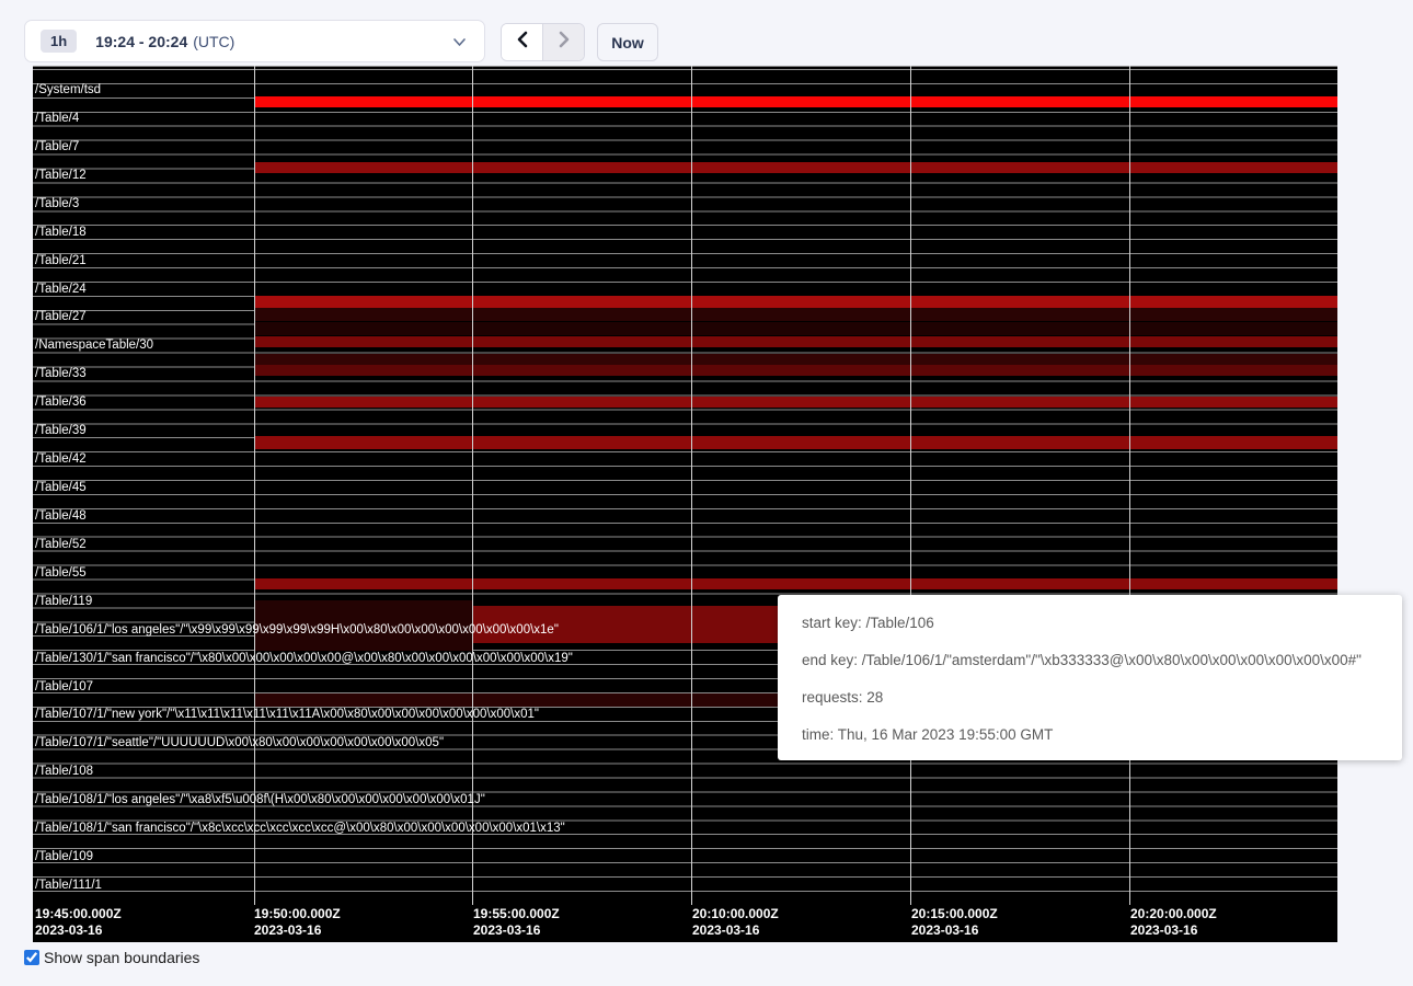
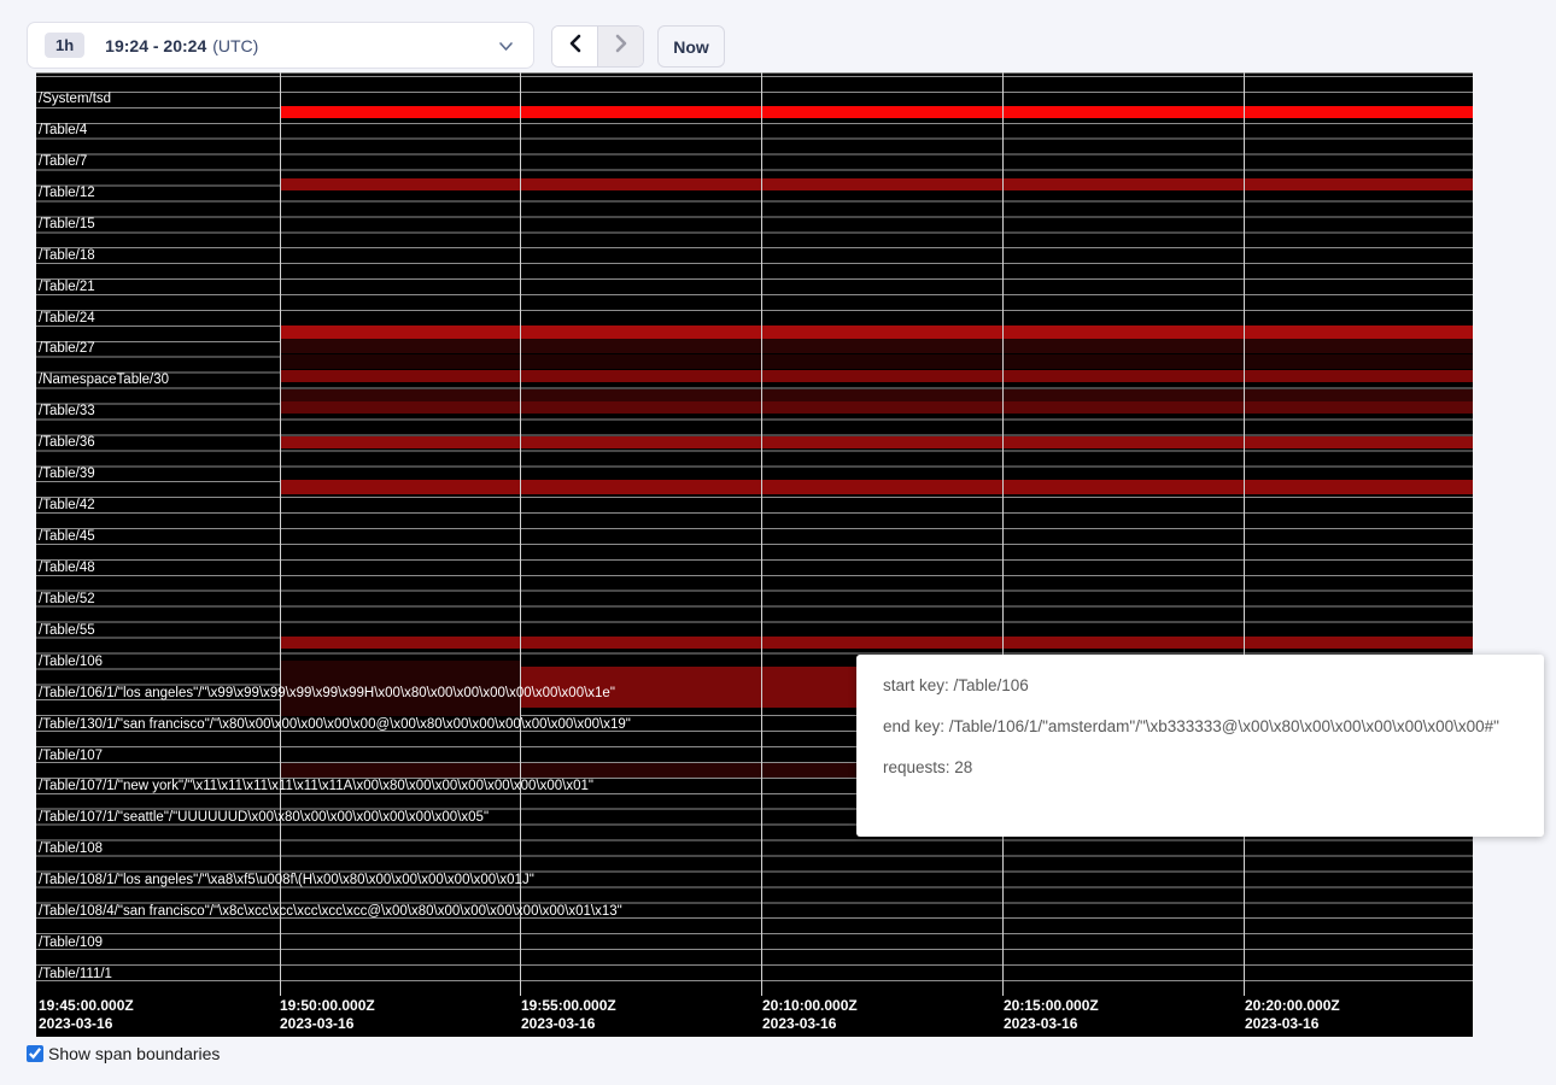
  1h
  19:24 - 20:24
  (UTC)
  Now
  /System/tsd
  /Table/4
  /Table/7
  /Table/12
- /Table/3
+ /Table/15
  /Table/18
  /Table/21
  /Table/24
  /Table/27
  /NamespaceTable/30
  /Table/33
  /Table/36
  /Table/39
  /Table/42
  /Table/45
  /Table/48
  /Table/52
  /Table/55
- /Table/119
+ /Table/106
  /Table/106/1/"los angeles"/"\x99\x99\x99\x99\x99\x99H\x00\x80\x00\x00\x00\x00\x00\x00\x1e"
  /Table/130/1/"san francisco"/"\x80\x00\x00\x00\x00\x00@\x00\x80\x00\x00\x00\x00\x00\x00\x19"
  /Table/107
  /Table/107/1/"new york"/"\x11\x11\x11\x11\x11\x11A\x00\x80\x00\x00\x00\x00\x00\x00\x01"
  /Table/107/1/"seattle"/"UUUUUUD\x00\x80\x00\x00\x00\x00\x00\x00\x05"
  /Table/108
  /Table/108/1/"los angeles"/"\xa8\xf5\u008f\(H\x00\x80\x00\x00\x00\x00\x00\x01J"
- /Table/108/1/"san francisco"/"\x8c\xcc\xcc\xcc\xcc\xcc@\x00\x80\x00\x00\x00\x00\x00\x01\x13"
+ /Table/108/4/"san francisco"/"\x8c\xcc\xcc\xcc\xcc\xcc@\x00\x80\x00\x00\x00\x00\x00\x01\x13"
  /Table/109
  /Table/111/1
  19:45:00.000Z
  2023-03-16
  19:50:00.000Z
  2023-03-16
  19:55:00.000Z
  2023-03-16
  20:10:00.000Z
  2023-03-16
  20:15:00.000Z
  2023-03-16
  20:20:00.000Z
  2023-03-16
  start key: /Table/106
  end key: /Table/106/1/"amsterdam"/"\xb333333@\x00\x80\x00\x00\x00\x00\x00\x00#"
  requests: 28
- time: Thu, 16 Mar 2023 19:55:00 GMT
  Show span boundaries
